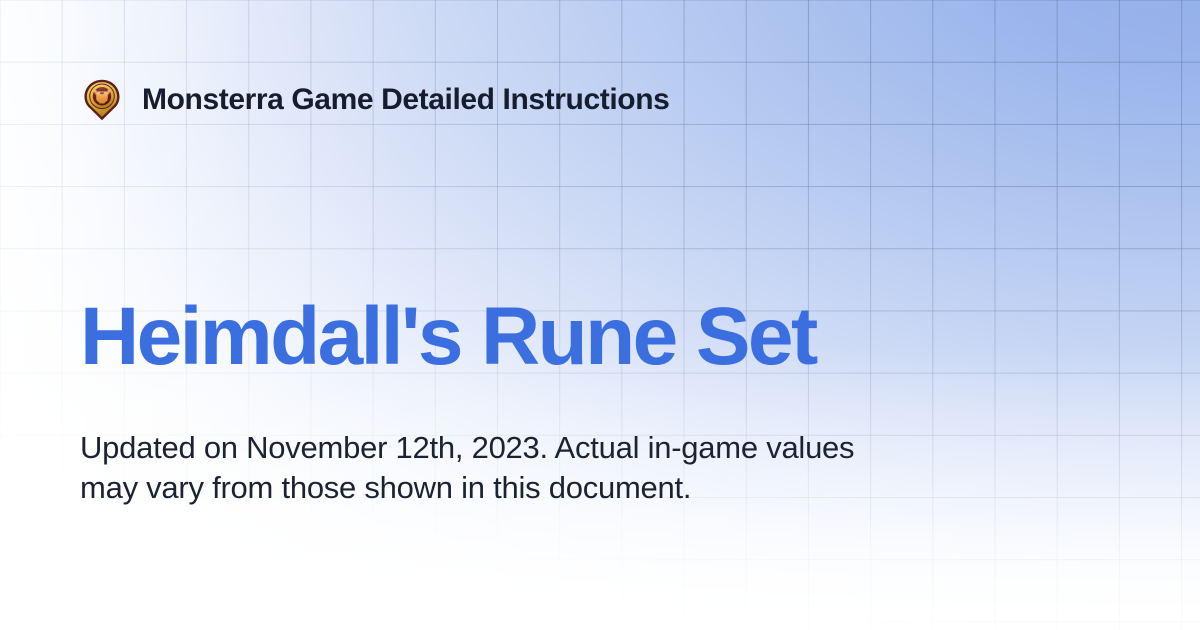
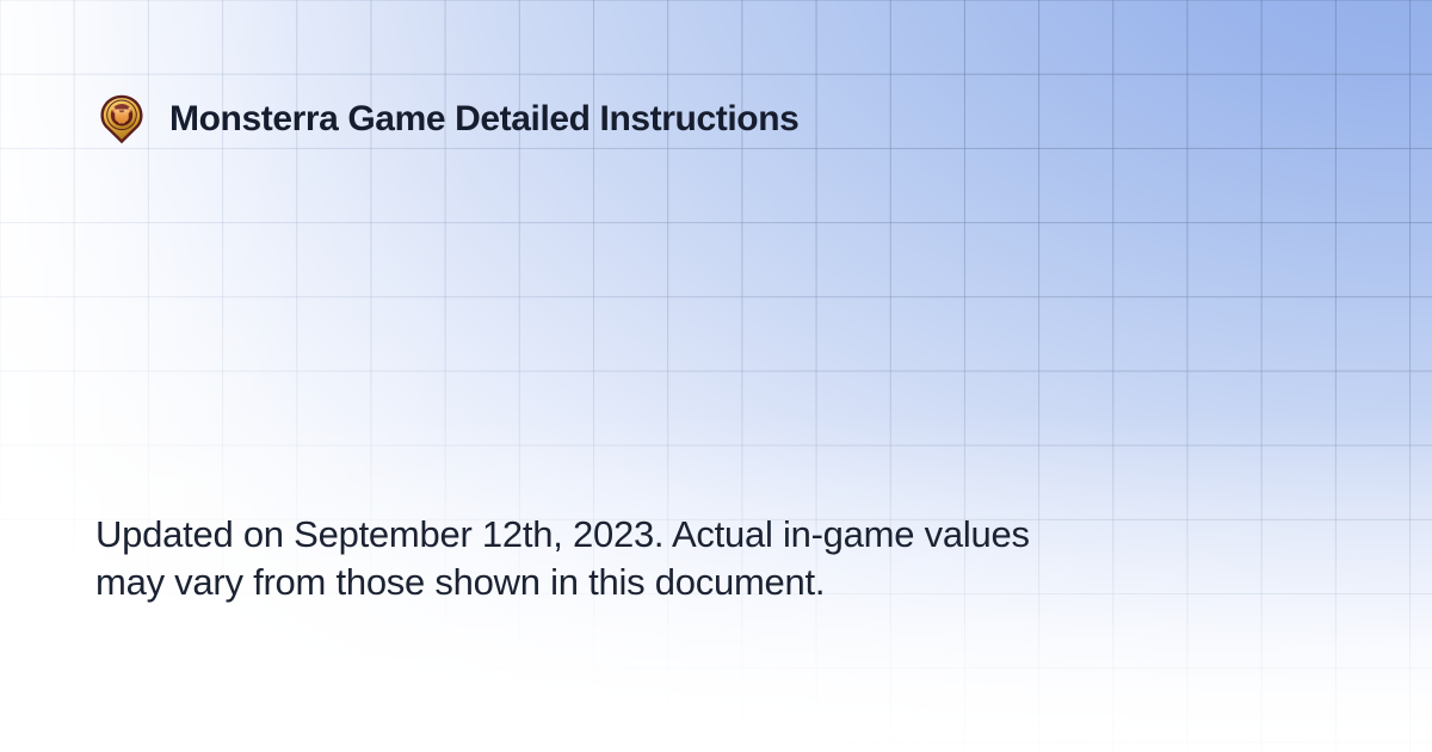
  Monsterra Game Detailed Instructions
- Heimdall's Rune Set
- Updated on November 12th, 2023. Actual in-game values may vary from those shown in this document.
+ Updated on September 12th, 2023. Actual in-game values may vary from those shown in this document.
